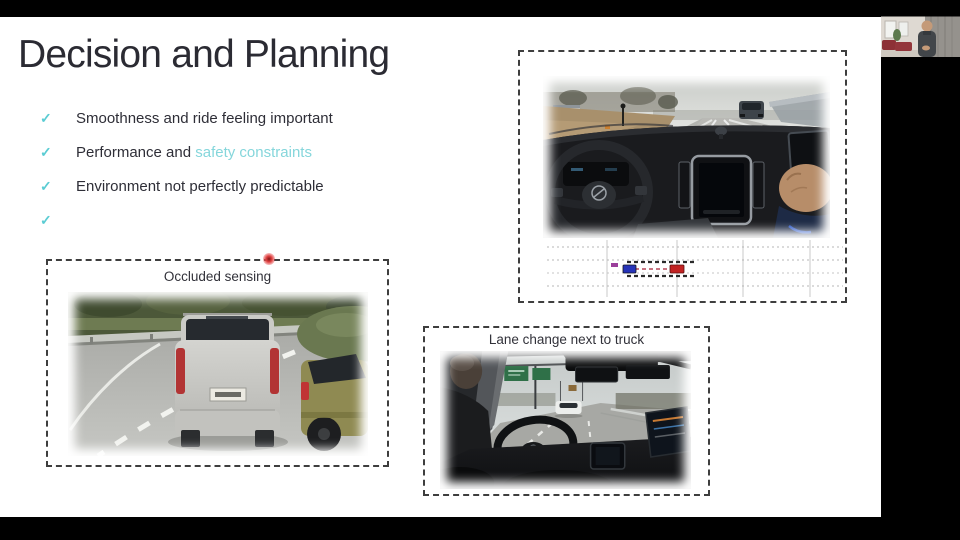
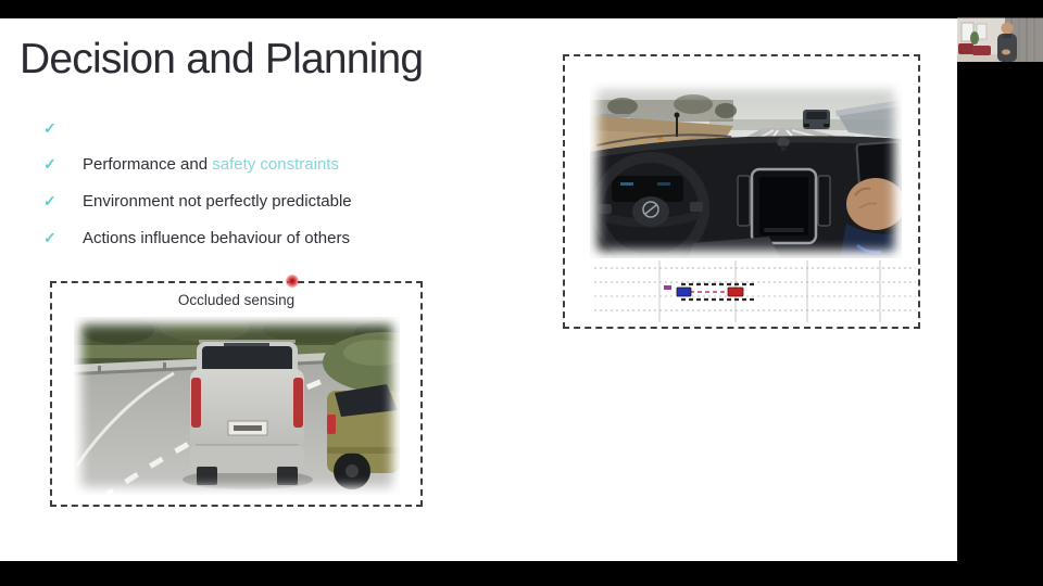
  Decision and Planning
  ✓
- Smoothness and ride feeling important
  ✓
  Performance and safety constraints
  ✓
  Environment not perfectly predictable
  ✓
+ Actions influence behaviour of others
  Occluded sensing
- Lane change next to truck
